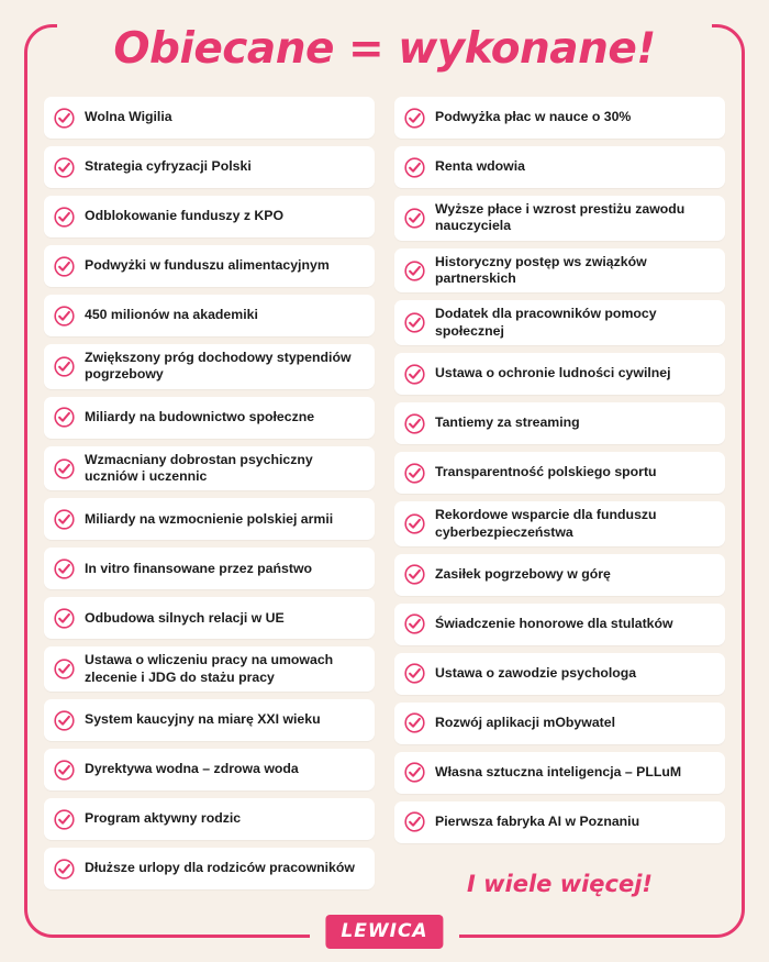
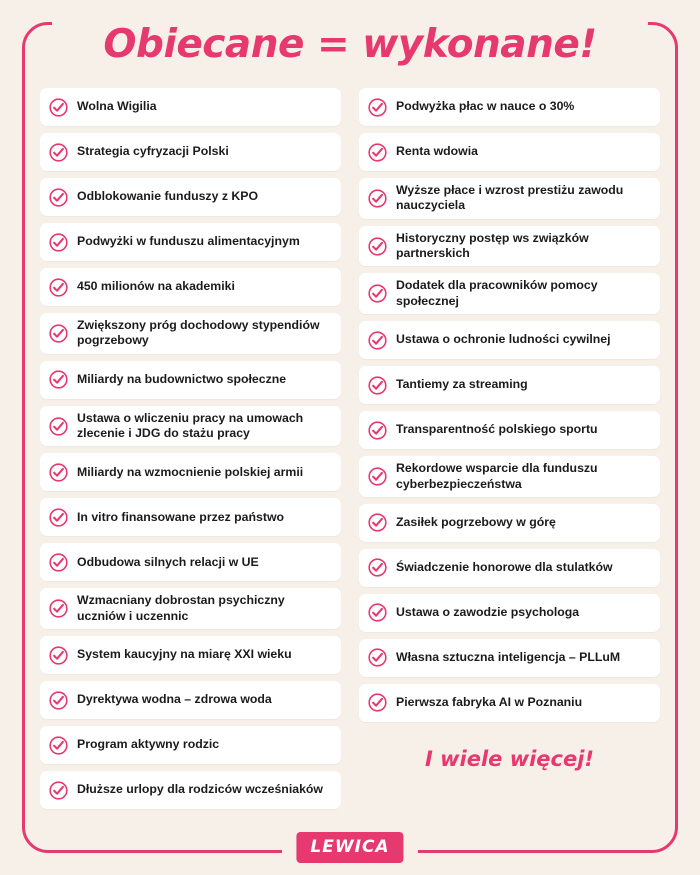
  Obiecane = wykonane!
  Wolna Wigilia
  Strategia cyfryzacji Polski
  Odblokowanie funduszy z KPO
  Podwyżki w funduszu alimentacyjnym
  450 milionów na akademiki
  Zwiększony próg dochodowy stypendiów pogrzebowy
  Miliardy na budownictwo społeczne
- Wzmacniany dobrostan psychiczny uczniów i uczennic
+ Ustawa o wliczeniu pracy na umowach zlecenie i JDG do stażu pracy
  Miliardy na wzmocnienie polskiej armii
  In vitro finansowane przez państwo
  Odbudowa silnych relacji w UE
- Ustawa o wliczeniu pracy na umowach zlecenie i JDG do stażu pracy
+ Wzmacniany dobrostan psychiczny uczniów i uczennic
  System kaucyjny na miarę XXI wieku
  Dyrektywa wodna – zdrowa woda
  Program aktywny rodzic
- Dłuższe urlopy dla rodziców pracowników
+ Dłuższe urlopy dla rodziców wcześniaków
  Podwyżka płac w nauce o 30%
  Renta wdowia
  Wyższe płace i wzrost prestiżu zawodu nauczyciela
  Historyczny postęp ws związków partnerskich
  Dodatek dla pracowników pomocy społecznej
  Ustawa o ochronie ludności cywilnej
  Tantiemy za streaming
  Transparentność polskiego sportu
  Rekordowe wsparcie dla funduszu cyberbezpieczeństwa
  Zasiłek pogrzebowy w górę
  Świadczenie honorowe dla stulatków
  Ustawa o zawodzie psychologa
- Rozwój aplikacji mObywatel
  Własna sztuczna inteligencja – PLLuM
  Pierwsza fabryka AI w Poznaniu
  I wiele więcej!
  LEWICA
